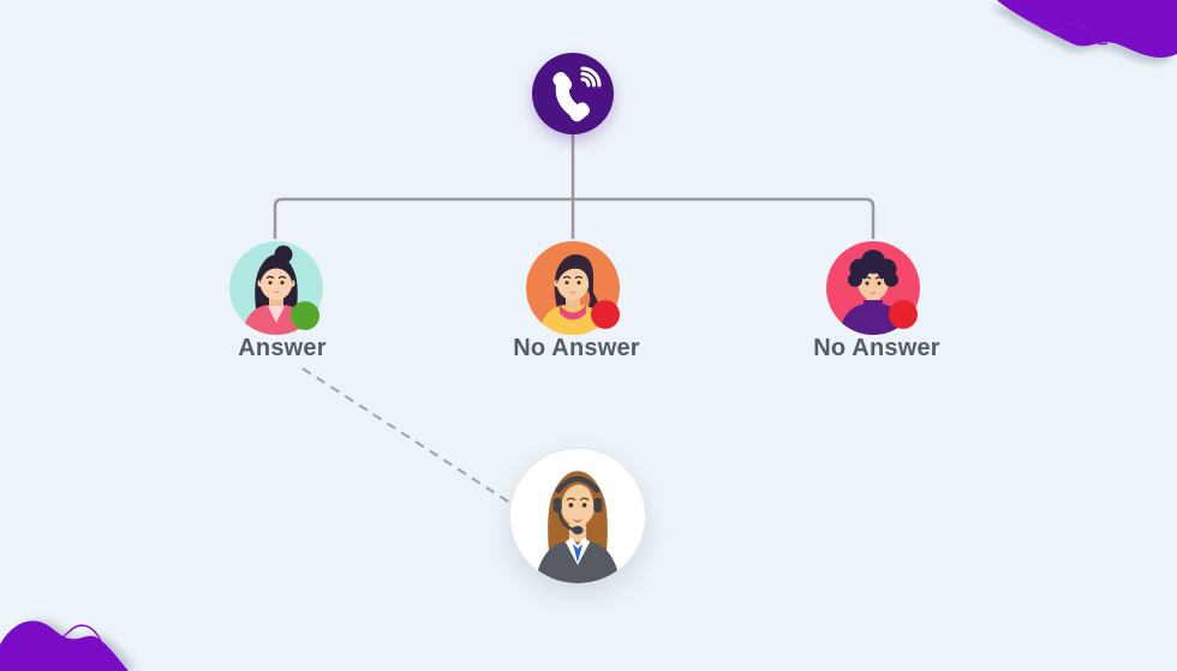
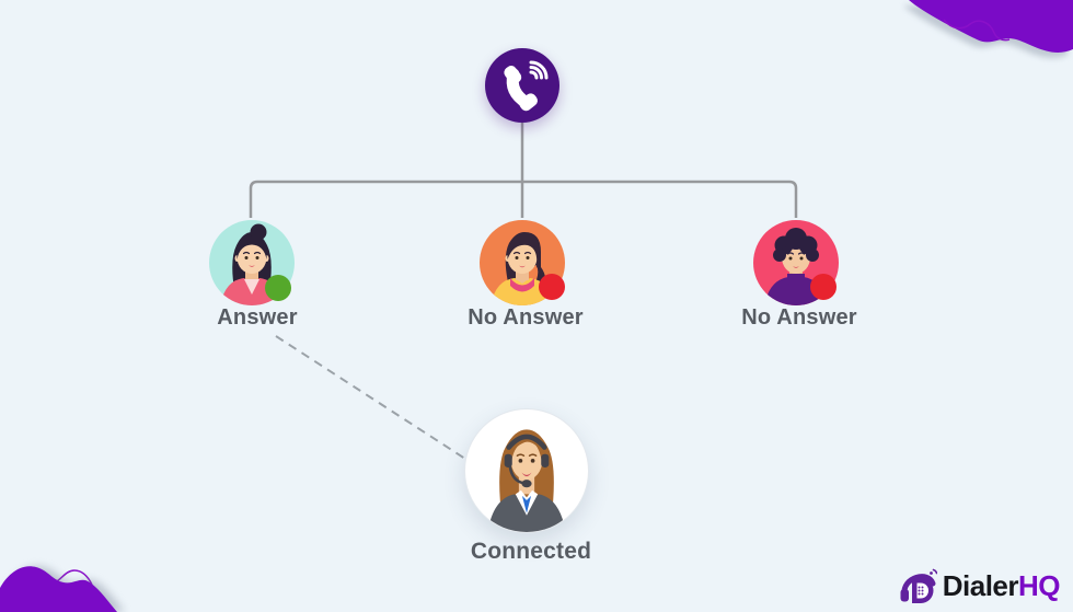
  Answer
  No Answer
  No Answer
+ Connected
+ DialerHQ
